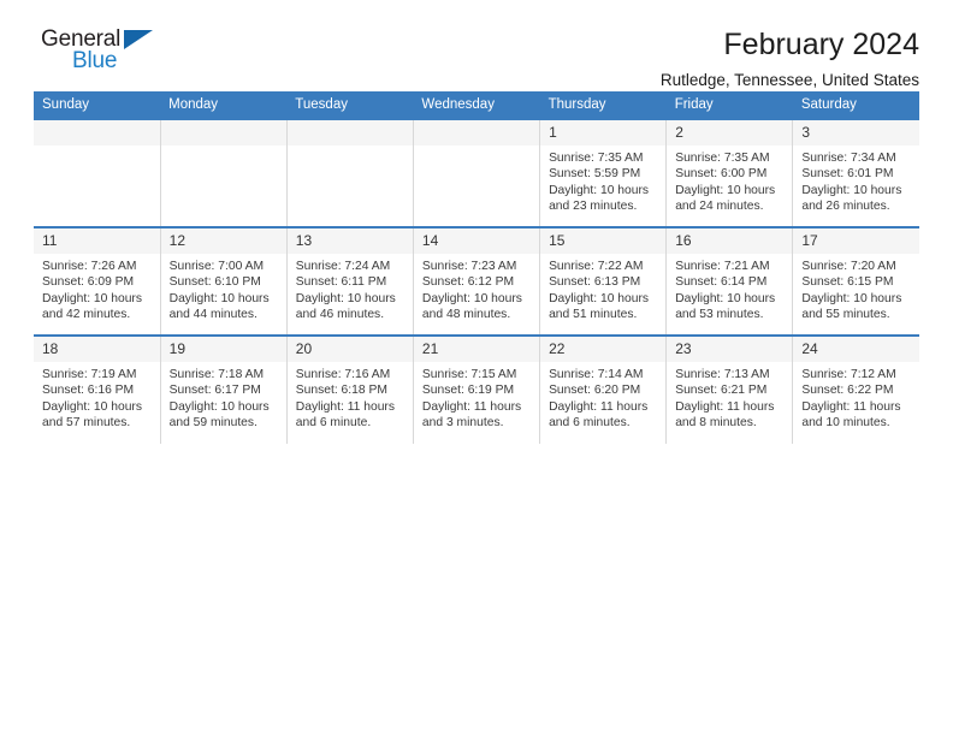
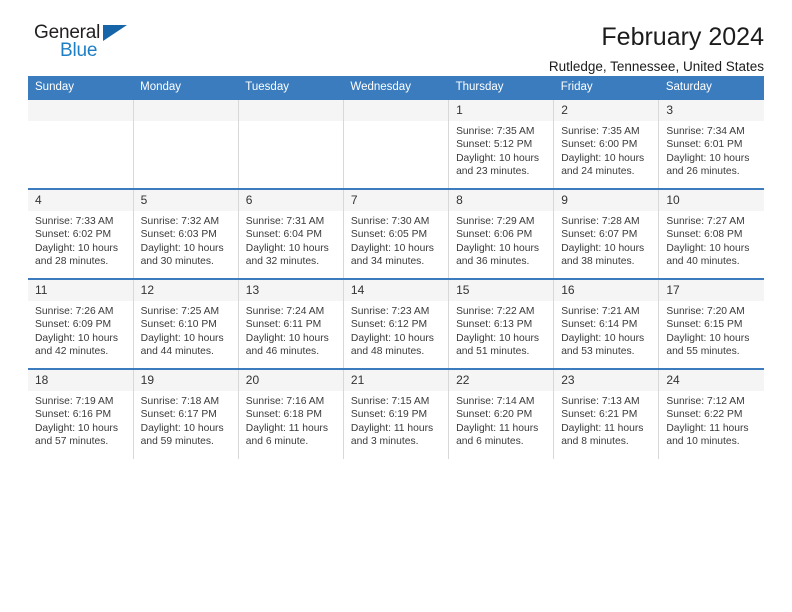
  General
  Blue
  February 2024
  Rutledge, Tennessee, United States
  Sunday	Monday	Tuesday	Wednesday	Thursday	Friday	Saturday
- 				1Sunrise: 7:35 AMSunset: 5:59 PMDaylight: 10 hoursand 23 minutes.	2Sunrise: 7:35 AMSunset: 6:00 PMDaylight: 10 hoursand 24 minutes.	3Sunrise: 7:34 AMSunset: 6:01 PMDaylight: 10 hoursand 26 minutes.
+ 				1Sunrise: 7:35 AMSunset: 5:12 PMDaylight: 10 hoursand 23 minutes.	2Sunrise: 7:35 AMSunset: 6:00 PMDaylight: 10 hoursand 24 minutes.	3Sunrise: 7:34 AMSunset: 6:01 PMDaylight: 10 hoursand 26 minutes.
+ 4Sunrise: 7:33 AMSunset: 6:02 PMDaylight: 10 hoursand 28 minutes.	5Sunrise: 7:32 AMSunset: 6:03 PMDaylight: 10 hoursand 30 minutes.	6Sunrise: 7:31 AMSunset: 6:04 PMDaylight: 10 hoursand 32 minutes.	7Sunrise: 7:30 AMSunset: 6:05 PMDaylight: 10 hoursand 34 minutes.	8Sunrise: 7:29 AMSunset: 6:06 PMDaylight: 10 hoursand 36 minutes.	9Sunrise: 7:28 AMSunset: 6:07 PMDaylight: 10 hoursand 38 minutes.	10Sunrise: 7:27 AMSunset: 6:08 PMDaylight: 10 hoursand 40 minutes.
- 11Sunrise: 7:26 AMSunset: 6:09 PMDaylight: 10 hoursand 42 minutes.	12Sunrise: 7:00 AMSunset: 6:10 PMDaylight: 10 hoursand 44 minutes.	13Sunrise: 7:24 AMSunset: 6:11 PMDaylight: 10 hoursand 46 minutes.	14Sunrise: 7:23 AMSunset: 6:12 PMDaylight: 10 hoursand 48 minutes.	15Sunrise: 7:22 AMSunset: 6:13 PMDaylight: 10 hoursand 51 minutes.	16Sunrise: 7:21 AMSunset: 6:14 PMDaylight: 10 hoursand 53 minutes.	17Sunrise: 7:20 AMSunset: 6:15 PMDaylight: 10 hoursand 55 minutes.
+ 11Sunrise: 7:26 AMSunset: 6:09 PMDaylight: 10 hoursand 42 minutes.	12Sunrise: 7:25 AMSunset: 6:10 PMDaylight: 10 hoursand 44 minutes.	13Sunrise: 7:24 AMSunset: 6:11 PMDaylight: 10 hoursand 46 minutes.	14Sunrise: 7:23 AMSunset: 6:12 PMDaylight: 10 hoursand 48 minutes.	15Sunrise: 7:22 AMSunset: 6:13 PMDaylight: 10 hoursand 51 minutes.	16Sunrise: 7:21 AMSunset: 6:14 PMDaylight: 10 hoursand 53 minutes.	17Sunrise: 7:20 AMSunset: 6:15 PMDaylight: 10 hoursand 55 minutes.
  18Sunrise: 7:19 AMSunset: 6:16 PMDaylight: 10 hoursand 57 minutes.	19Sunrise: 7:18 AMSunset: 6:17 PMDaylight: 10 hoursand 59 minutes.	20Sunrise: 7:16 AMSunset: 6:18 PMDaylight: 11 hoursand 6 minute.	21Sunrise: 7:15 AMSunset: 6:19 PMDaylight: 11 hoursand 3 minutes.	22Sunrise: 7:14 AMSunset: 6:20 PMDaylight: 11 hoursand 6 minutes.	23Sunrise: 7:13 AMSunset: 6:21 PMDaylight: 11 hoursand 8 minutes.	24Sunrise: 7:12 AMSunset: 6:22 PMDaylight: 11 hoursand 10 minutes.
